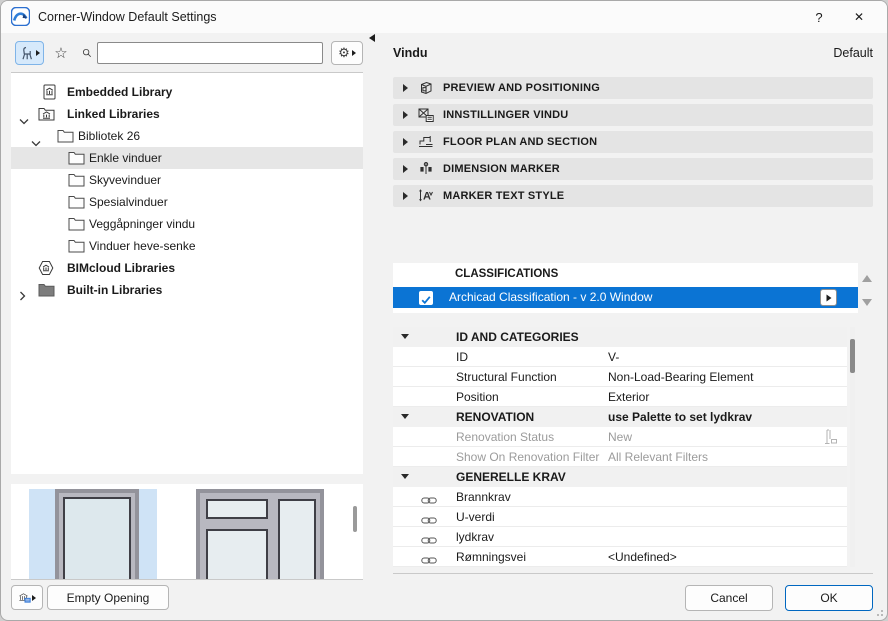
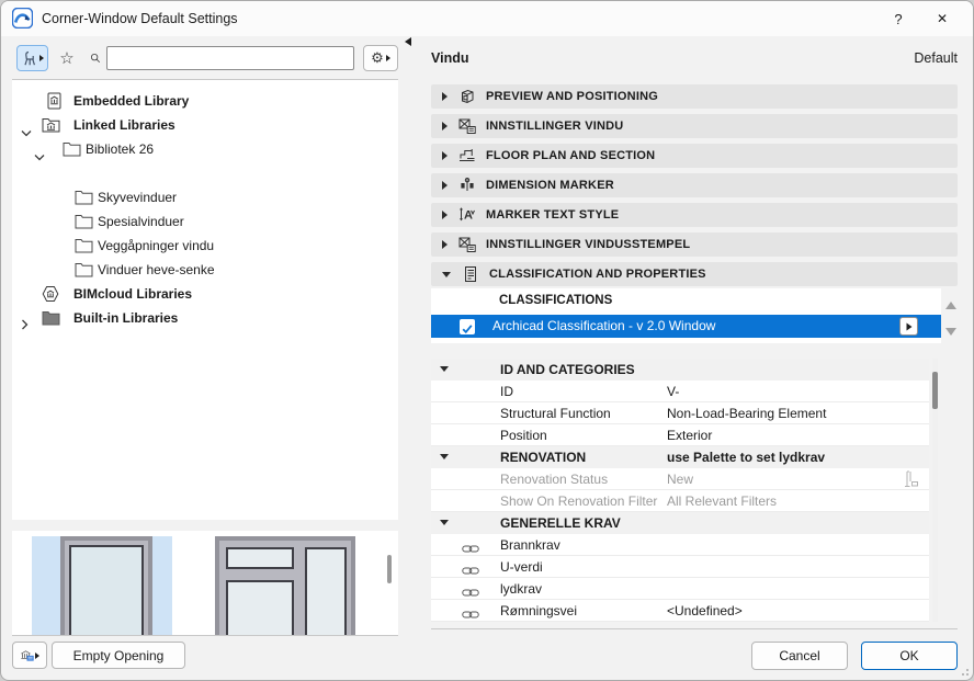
  Corner-Window Default Settings
  ?
  ✕
  ☆
  ⚙
  Embedded Library
  Linked Libraries
  Bibliotek 26
- Enkle vinduer
  Skyvevinduer
  Spesialvinduer
  Veggåpninger vindu
  Vinduer heve-senke
  BIMcloud Libraries
  Built-in Libraries
  Empty Opening
  Vindu
  Default
  PREVIEW AND POSITIONING
  INNSTILLINGER VINDU
  FLOOR PLAN AND SECTION
  DIMENSION MARKER
  A
  MARKER TEXT STYLE
+ INNSTILLINGER VINDUSSTEMPEL
+ CLASSIFICATION AND PROPERTIES
  CLASSIFICATIONS
  Archicad Classification - v 2.0 Window
  ID AND CATEGORIES
  ID
  V-
  Structural Function
  Non-Load-Bearing Element
  Position
  Exterior
  RENOVATION
  use Palette to set lydkrav
  Renovation Status
  New
  Show On Renovation Filter
  All Relevant Filters
  GENERELLE KRAV
  Brannkrav
  U-verdi
  lydkrav
  Rømningsvei
  <Undefined>
  Cancel
  OK
